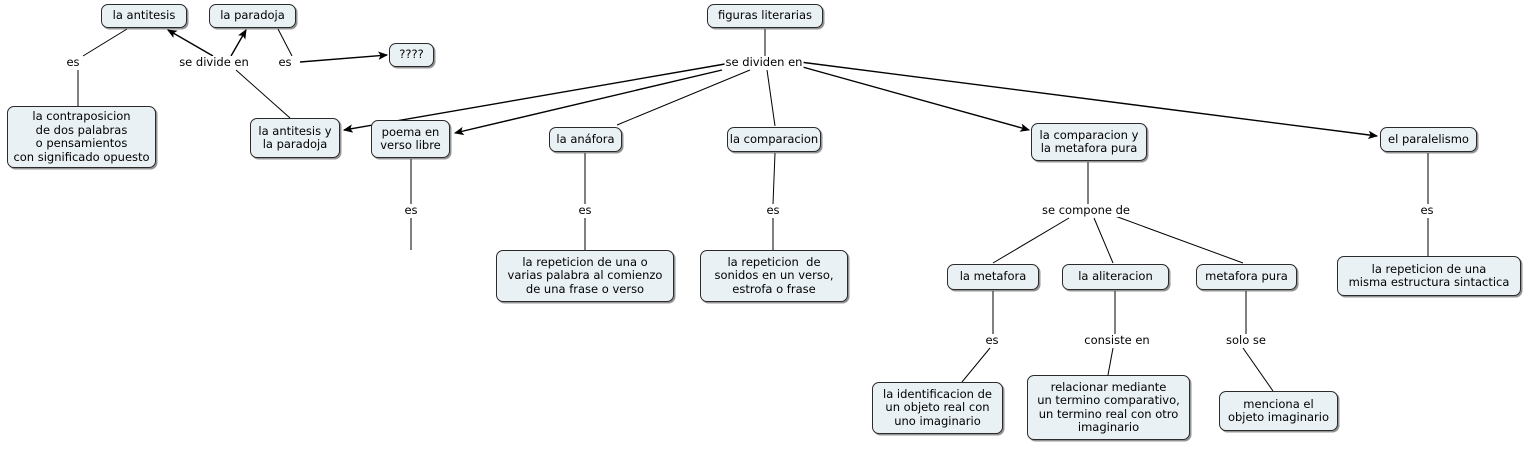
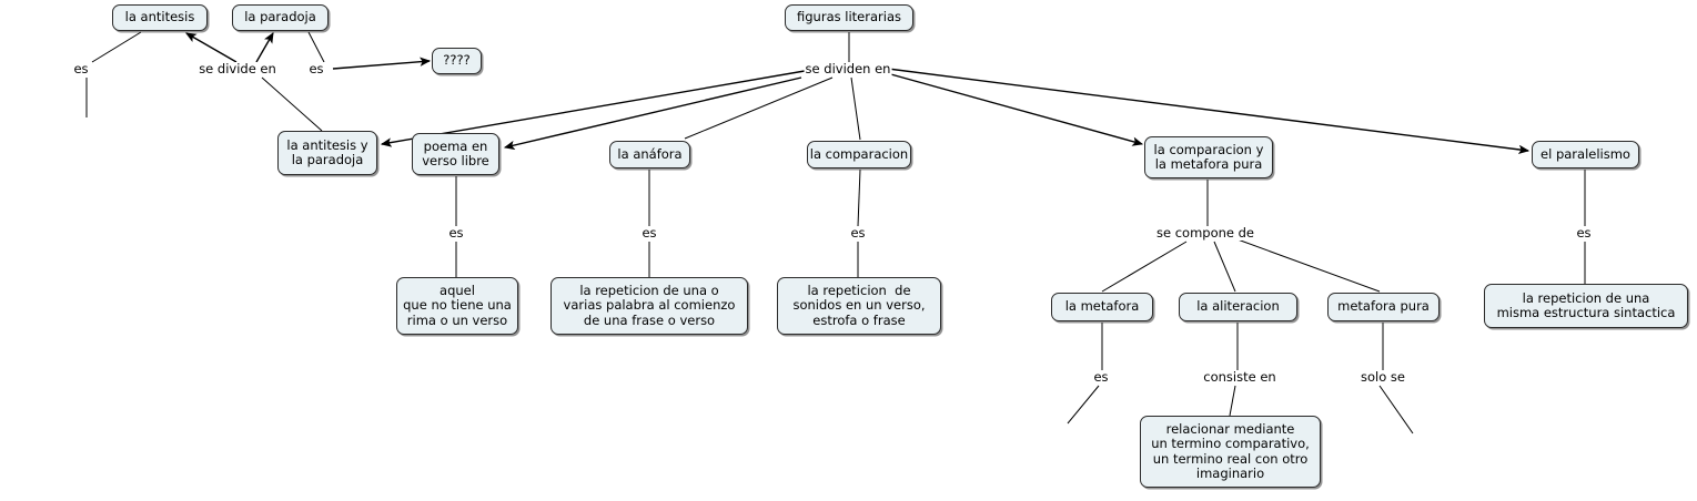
  es
  se divide en
  es
  se dividen en
  es
  es
  es
  se compone de
  es
  es
  consiste en
  solo se
  la antitesis
  la paradoja
  figuras literarias
  ????
- la contraposicion
- de dos palabras
- o pensamientos
- con significado opuesto
  la antitesis y
  la paradoja
  poema en
  verso libre
  la anáfora
  la comparacion
  la comparacion y
  la metafora pura
  el paralelismo
+ aquel
+ que no tiene una
+ rima o un verso
  la repeticion de una o
  varias palabra al comienzo
  de una frase o verso
  la repeticion de
  sonidos en un verso,
  estrofa o frase
  la metafora
  la aliteracion
  metafora pura
  la repeticion de una
  misma estructura sintactica
- la identificacion de
- un objeto real con
- uno imaginario
  relacionar mediante
  un termino comparativo,
  un termino real con otro
  imaginario
- menciona el
- objeto imaginario
